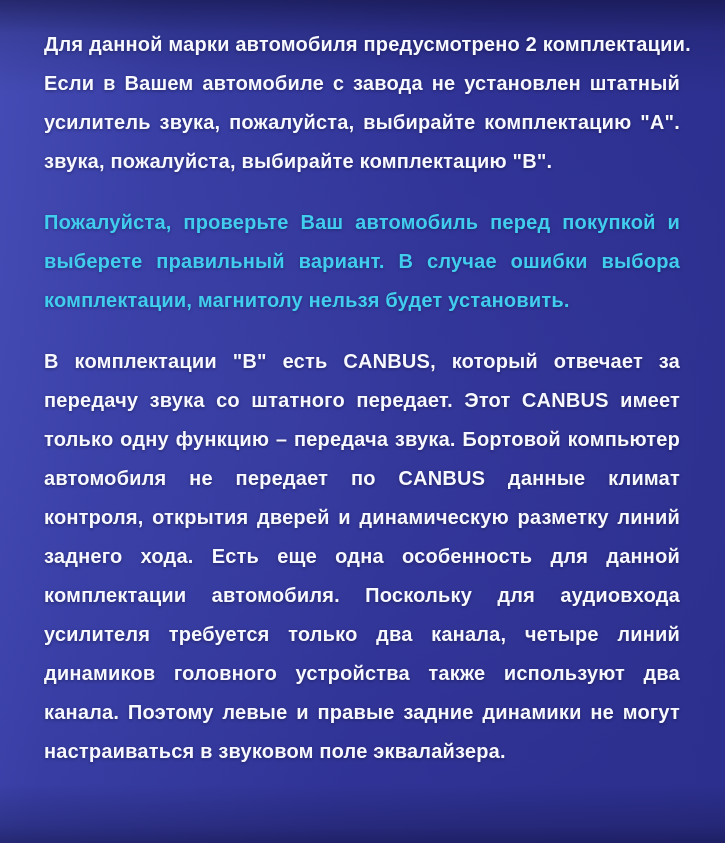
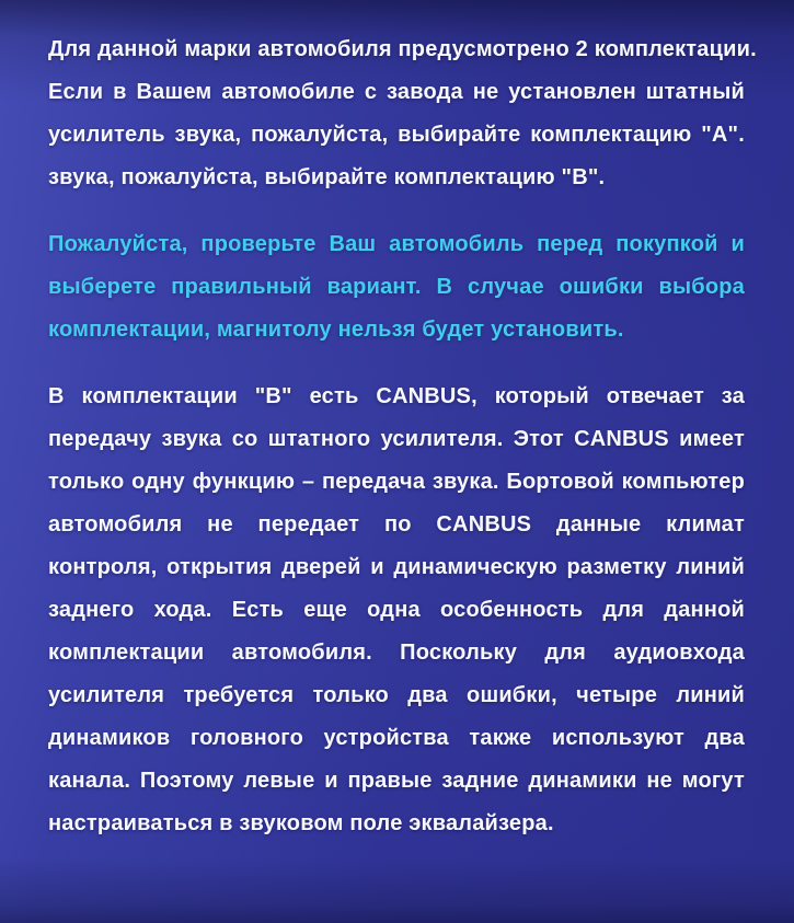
  Для данной марки автомобиля предусмотрено 2 комплектации.
  Если в Вашем автомобиле с завода не установлен штатный
  усилитель звука, пожалуйста, выбирайте комплектацию "А".
  звука, пожалуйста, выбирайте комплектацию "В".
  Пожалуйста, проверьте Ваш автомобиль перед покупкой и
  выберете правильный вариант. В случае ошибки выбора
  комплектации, магнитолу нельзя будет установить.
  В комплектации "В" есть CANBUS, который отвечает за
- передачу звука со штатного передает. Этот CANBUS имеет
+ передачу звука со штатного усилителя. Этот CANBUS имеет
  только одну функцию – передача звука. Бортовой компьютер
  автомобиля не передает по CANBUS данные климат
  контроля, открытия дверей и динамическую разметку линий
  заднего хода. Есть еще одна особенность для данной
  комплектации автомобиля. Поскольку для аудиовхода
- усилителя требуется только два канала, четыре линий
+ усилителя требуется только два ошибки, четыре линий
  динамиков головного устройства также используют два
  канала. Поэтому левые и правые задние динамики не могут
  настраиваться в звуковом поле эквалайзера.
